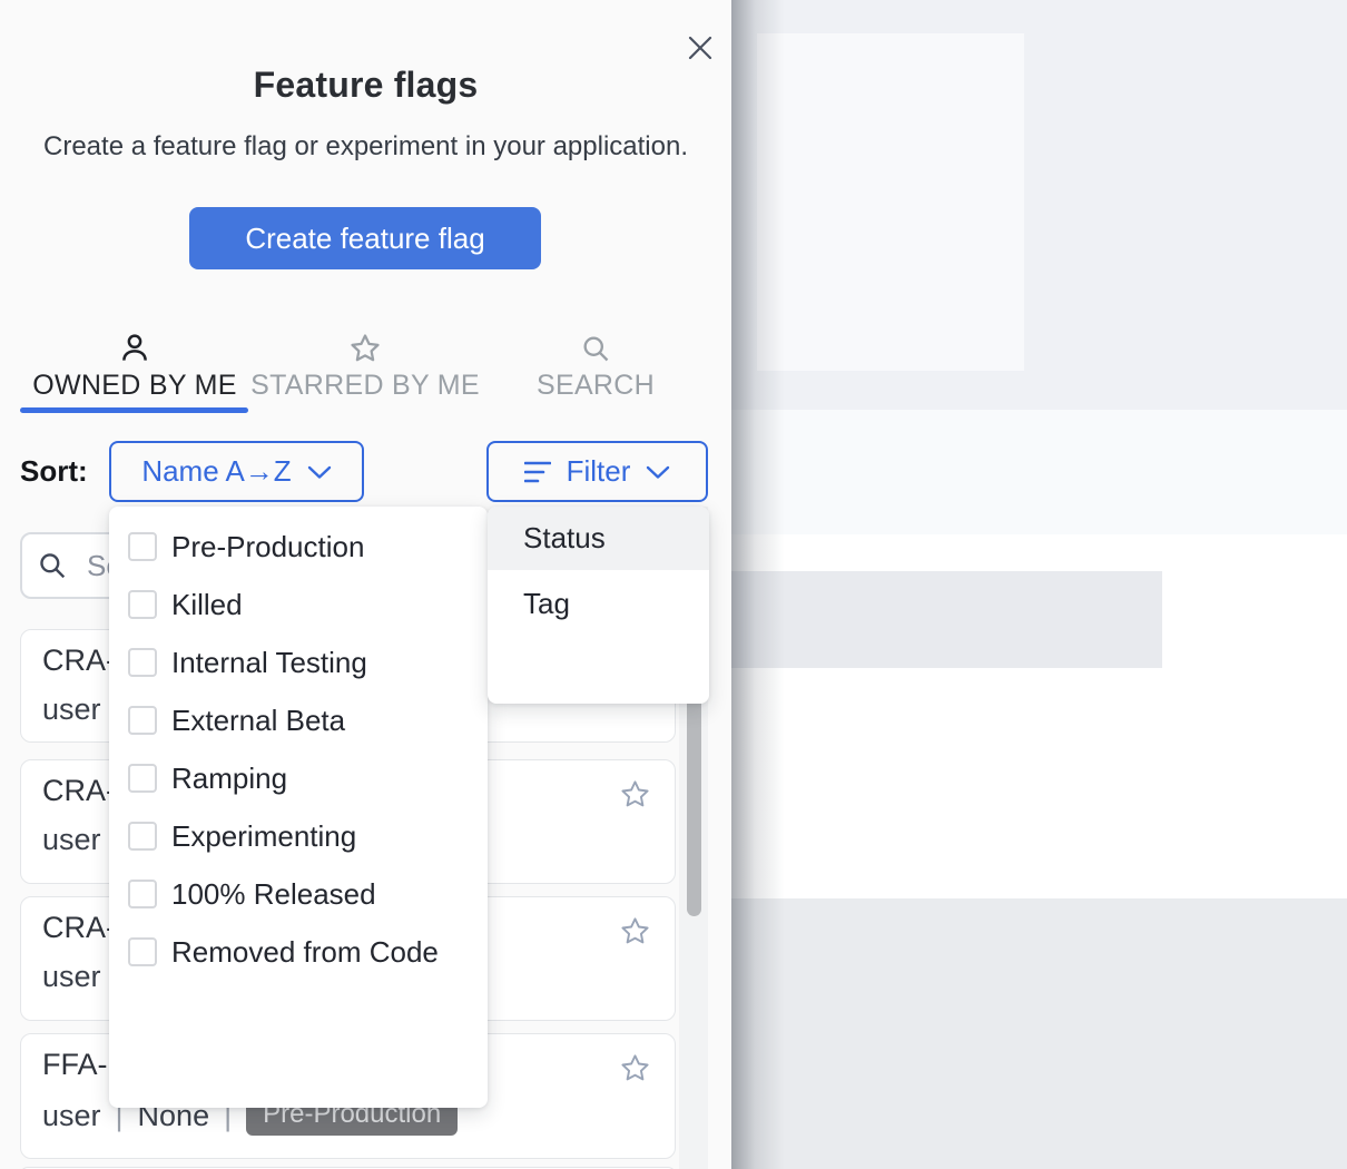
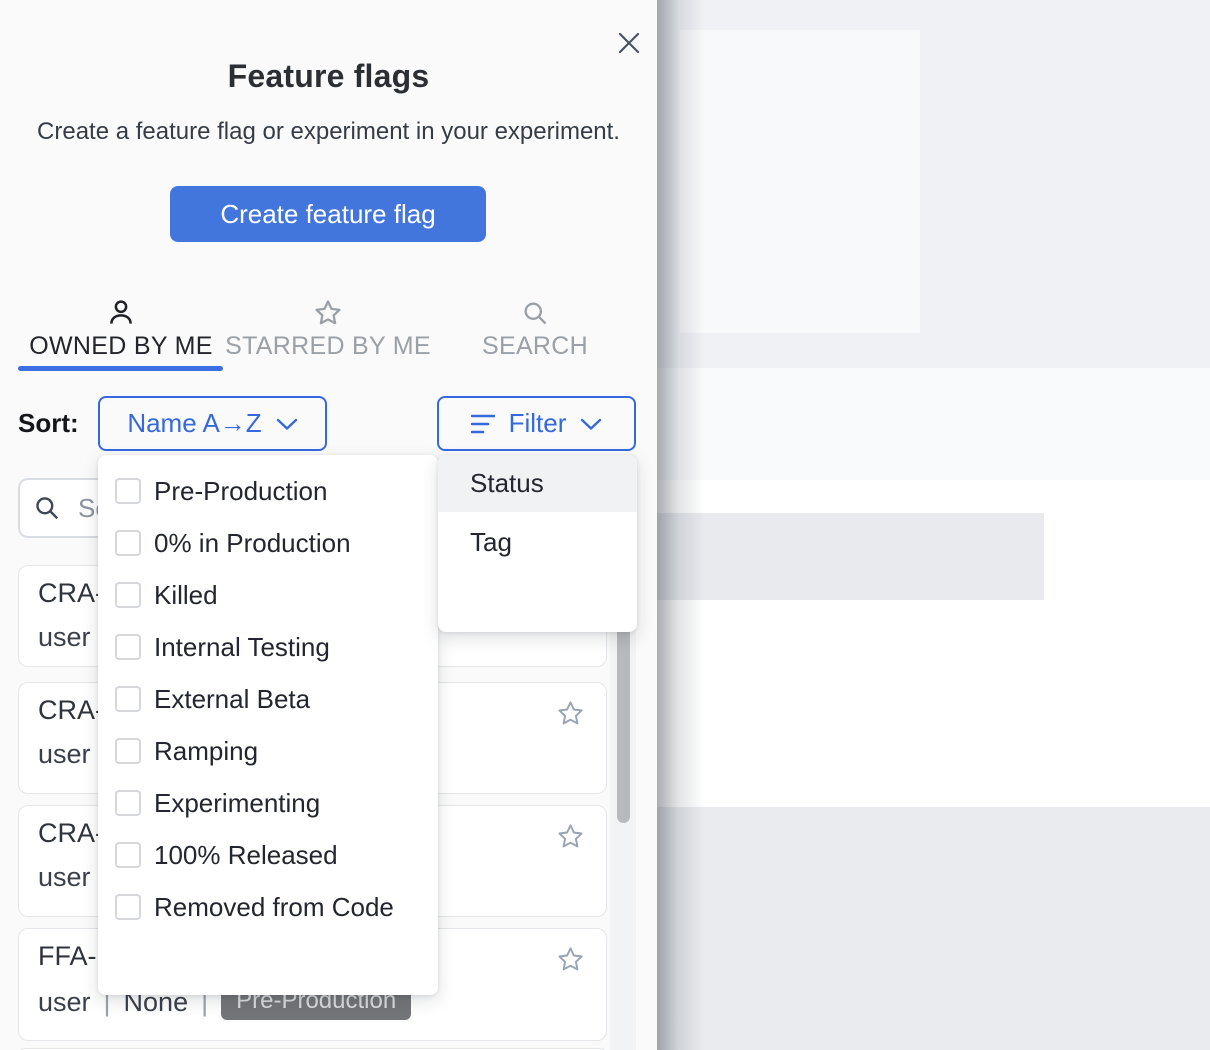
  Feature flags
- Create a feature flag or experiment in your application.
+ Create a feature flag or experiment in your experiment.
  Create feature flag
  OWNED BY ME
  STARRED BY ME
  SEARCH
  Sort:
  Name A→Z
  Filter
  CRA
  user
  CRA
  user
  CRA
  user
  FFA-
  user
  |
  None
  |
  Pre-Production
  Pre-Production
+ 0% in Production
  Killed
  Internal Testing
  External Beta
  Ramping
  Experimenting
  100% Released
  Removed from Code
  Status
  Tag
